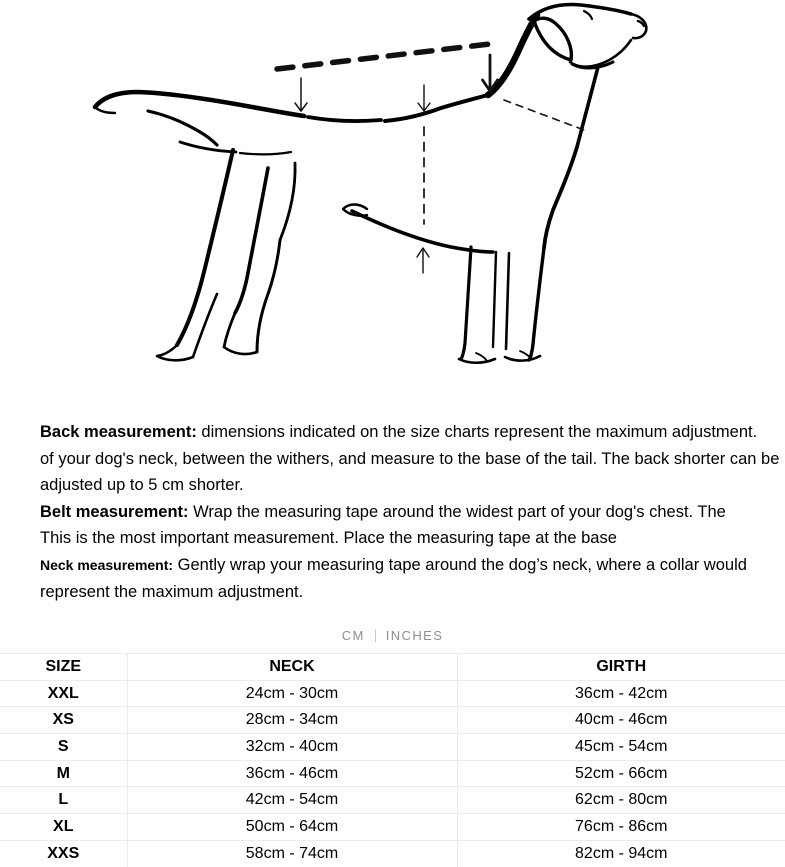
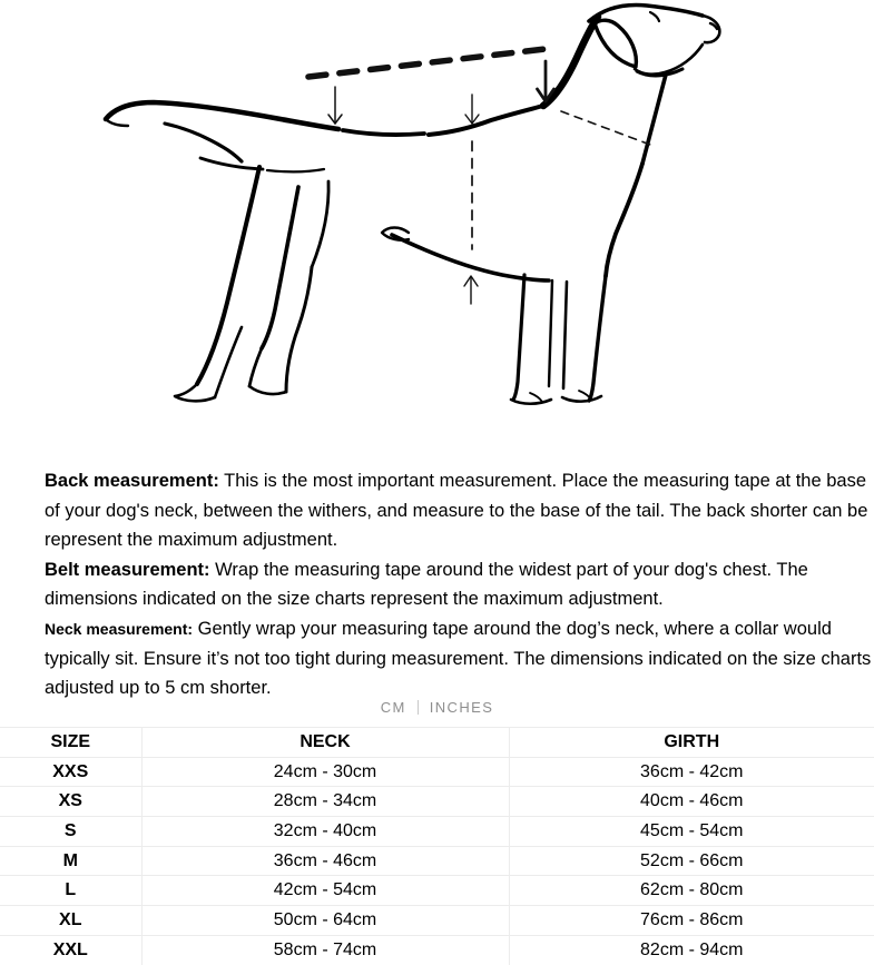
- Back measurement: dimensions indicated on the size charts represent the maximum adjustment.
+ Back measurement: This is the most important measurement. Place the measuring tape at the base
  of your dog's neck, between the withers, and measure to the base of the tail. The back shorter can be
- adjusted up to 5 cm shorter.
+ represent the maximum adjustment.
  Belt measurement: Wrap the measuring tape around the widest part of your dog's chest. The
- This is the most important measurement. Place the measuring tape at the base
+ dimensions indicated on the size charts represent the maximum adjustment.
  Neck measurement: Gently wrap your measuring tape around the dog’s neck, where a collar would
+ typically sit. Ensure it’s not too tight during measurement. The dimensions indicated on the size charts
- represent the maximum adjustment.
+ adjusted up to 5 cm shorter.
  CM INCHES
  SIZE	NECK	GIRTH
- XXL	24cm - 30cm	36cm - 42cm
+ XXS	24cm - 30cm	36cm - 42cm
  XS	28cm - 34cm	40cm - 46cm
  S	32cm - 40cm	45cm - 54cm
  M	36cm - 46cm	52cm - 66cm
  L	42cm - 54cm	62cm - 80cm
  XL	50cm - 64cm	76cm - 86cm
- XXS	58cm - 74cm	82cm - 94cm
+ XXL	58cm - 74cm	82cm - 94cm
